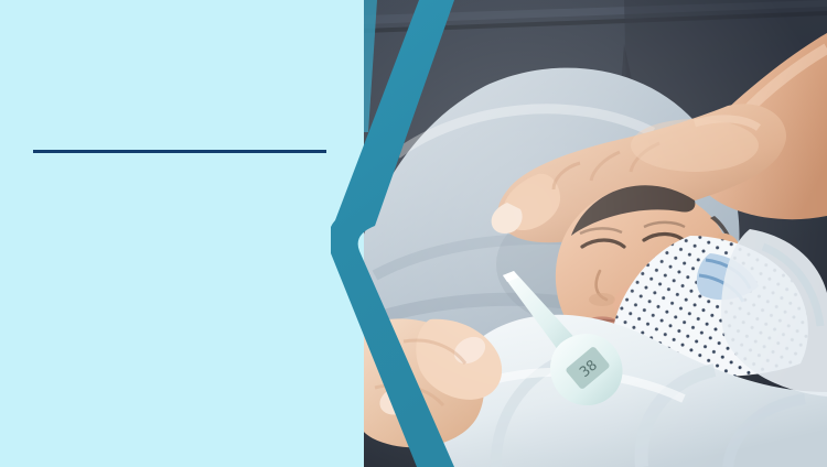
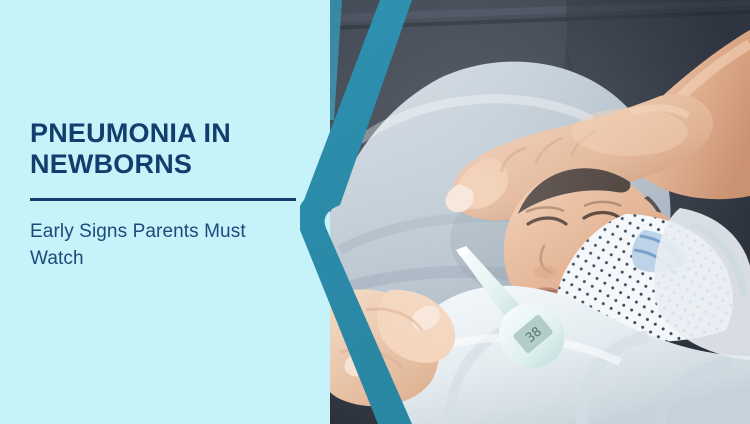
+ PNEUMONIA IN
+ NEWBORNS
+ Early Signs Parents Must Watch
